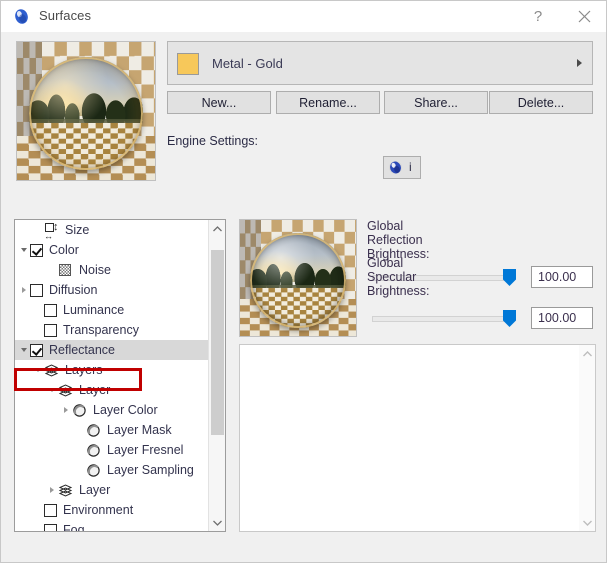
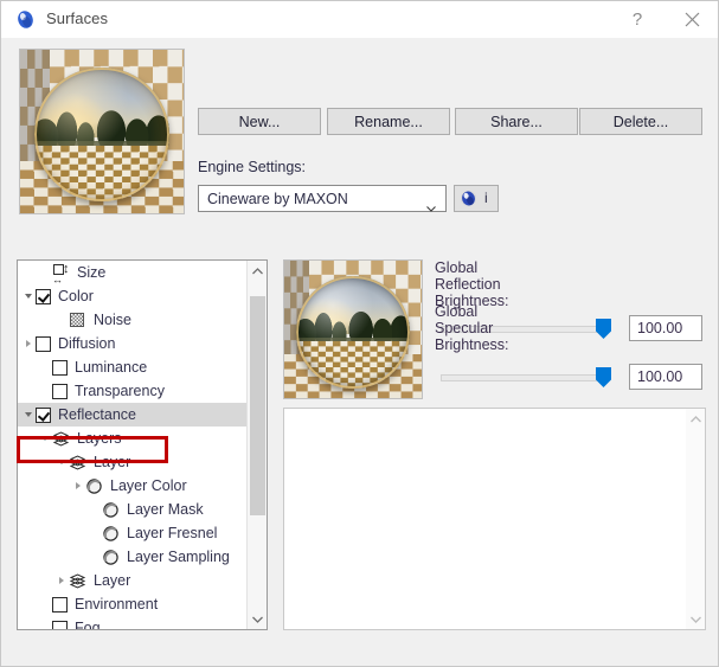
  Surfaces
  ?
- Metal - Gold
  New...
  Rename...
  Share...
  Delete...
  Engine Settings:
+ Cineware by MAXON
  i
  ↔
  Size
  Color
  Noise
  Diffusion
  Luminance
  Transparency
  Reflectance
  Layers
  Layer
  Layer Color
  Layer Mask
  Layer Fresnel
  Layer Sampling
  Layer
  Environment
  Fog
  Global Reflection Brightness:
  100.00
  Global Specular Brightness:
  100.00
